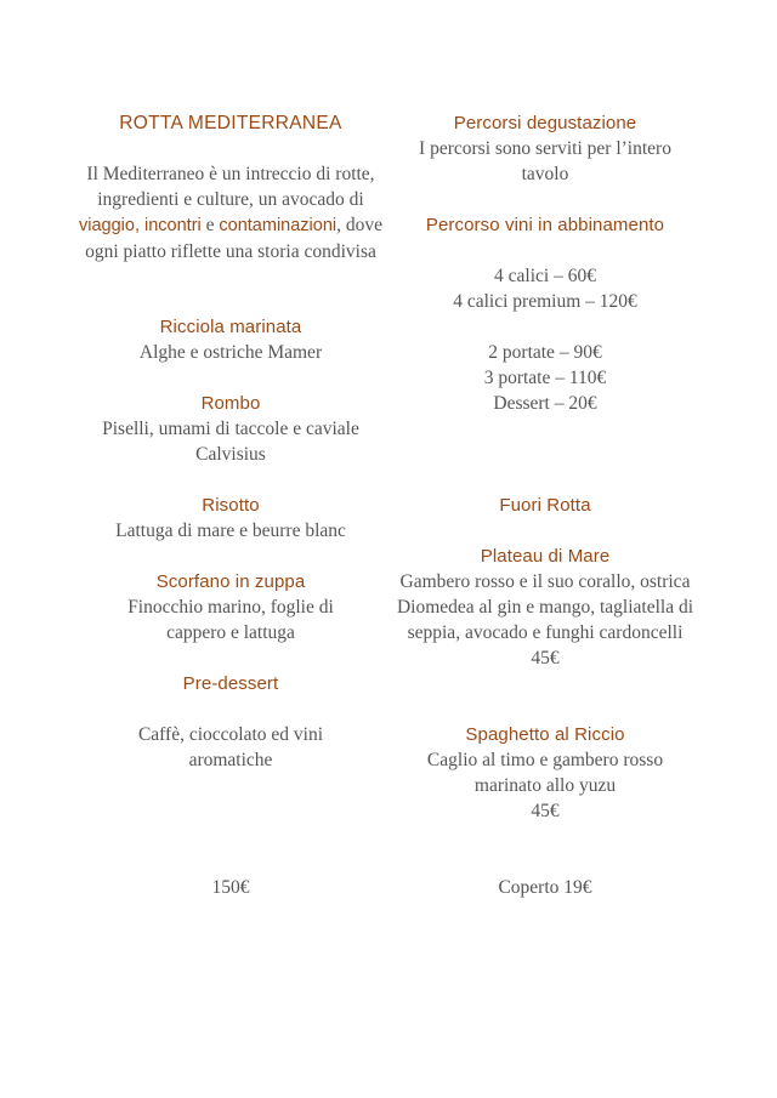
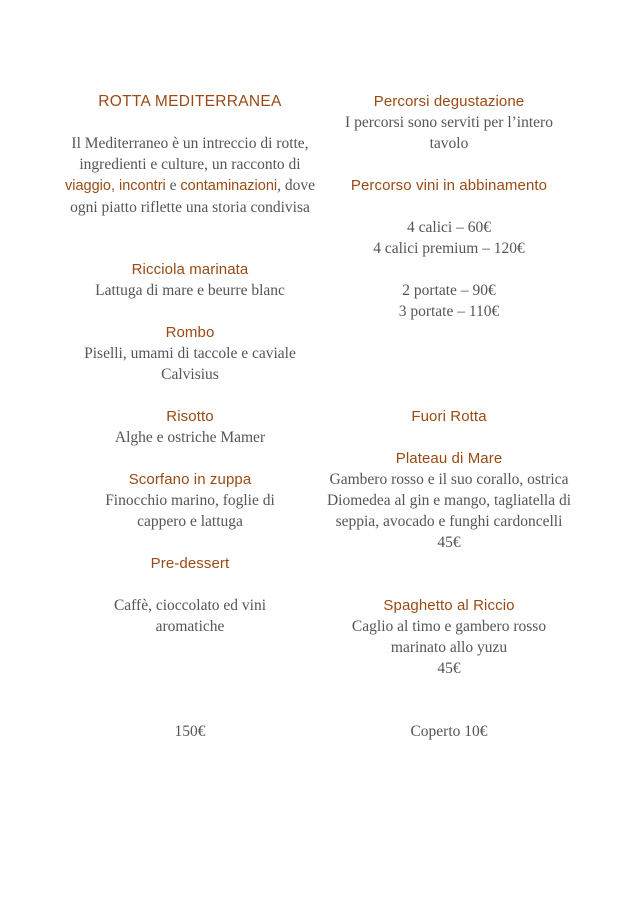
  ROTTA MEDITERRANEA
- Il Mediterraneo è un intreccio di rotte, ingredienti e culture, un avocado di viaggio, incontri e contaminazioni, dove ogni piatto riflette una storia condivisa
+ Il Mediterraneo è un intreccio di rotte, ingredienti e culture, un racconto di viaggio, incontri e contaminazioni, dove ogni piatto riflette una storia condivisa
  Ricciola marinata
- Alghe e ostriche Mamer
+ Lattuga di mare e beurre blanc
  Rombo
  Piselli, umami di taccole e caviale Calvisius
  Risotto
- Lattuga di mare e beurre blanc
+ Alghe e ostriche Mamer
  Scorfano in zuppa
  Finocchio marino, foglie di cappero e lattuga
  Pre-dessert
  Caffè, cioccolato ed vini aromatiche
  150€
  Percorsi degustazione
  I percorsi sono serviti per l’intero tavolo
  Percorso vini in abbinamento
  4 calici – 60€
  4 calici premium – 120€
  2 portate – 90€
  3 portate – 110€
- Dessert – 20€
  Fuori Rotta
  Plateau di Mare
  Gambero rosso e il suo corallo, ostrica Diomedea al gin e mango, tagliatella di seppia, avocado e funghi cardoncelli
  45€
  Spaghetto al Riccio
  Caglio al timo e gambero rosso marinato allo yuzu
  45€
- Coperto 19€
+ Coperto 10€
